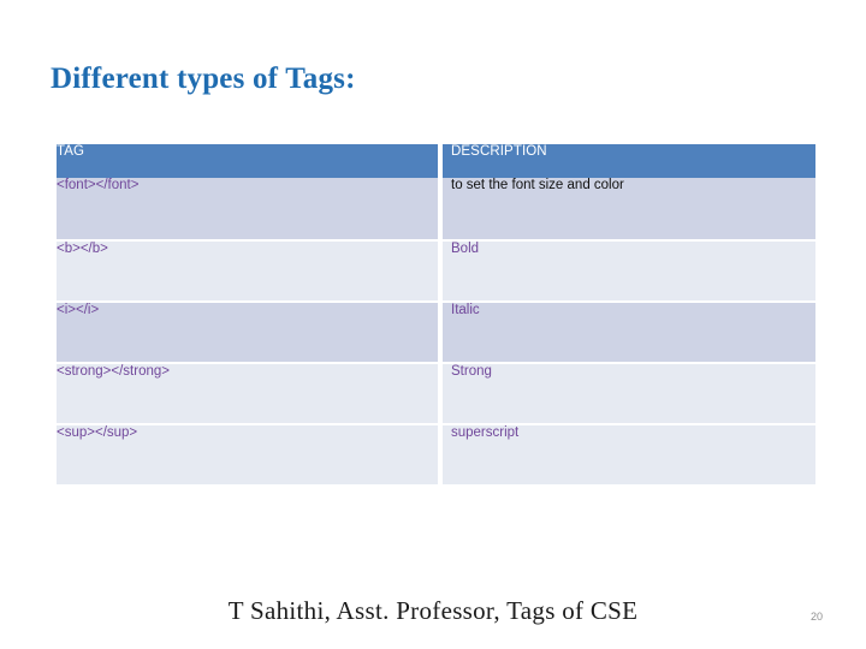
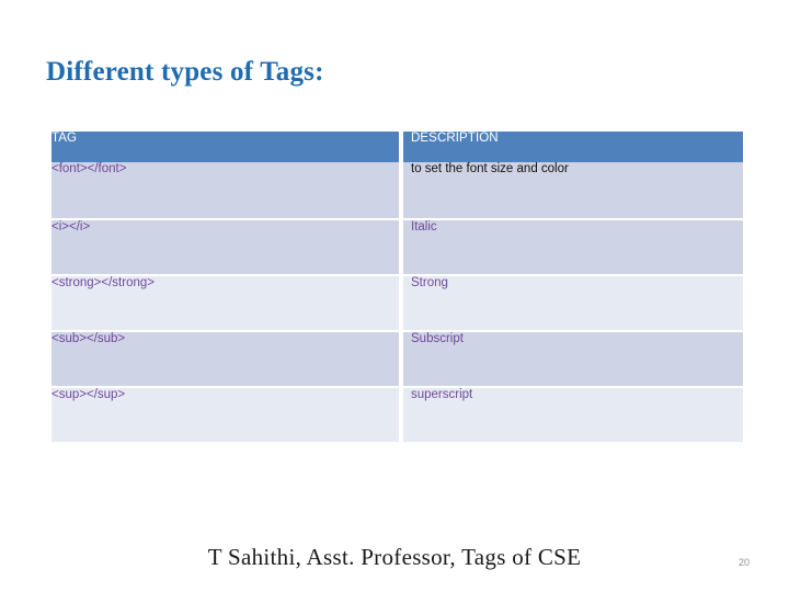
  Different types of Tags:
  TAG	DESCRIPTION
  <font></font>	to set the font size and color
- <b></b>	Bold
  <i></i>	Italic
  <strong></strong>	Strong
+ <sub></sub>	Subscript
  <sup></sup>	superscript
  T Sahithi, Asst. Professor, Tags of CSE
  20
